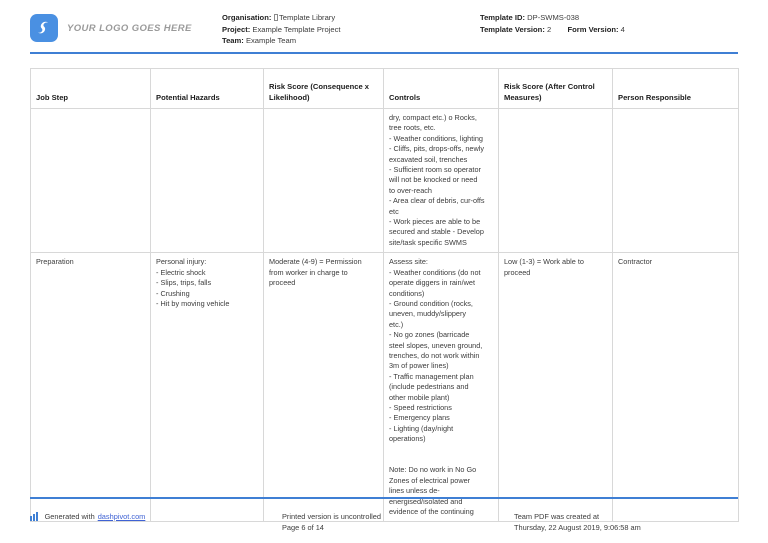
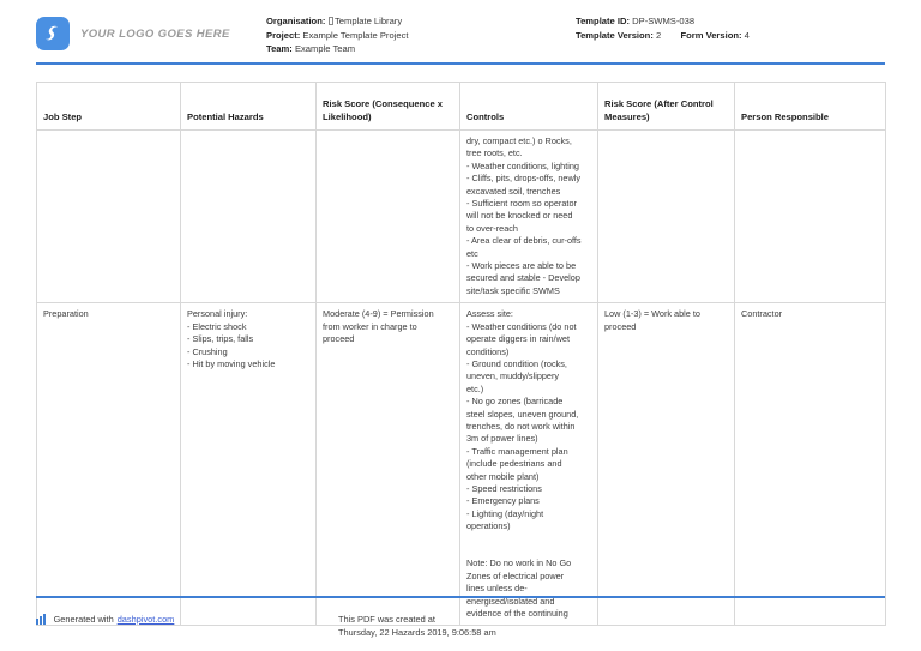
  YOUR LOGO GOES HERE
  Organisation: Template Library
  Project: Example Template Project
  Team: Example Team
  Template ID: DP-SWMS-038
  Template Version: 2 Form Version: 4
  Job Step	Potential Hazards	Risk Score (Consequence x Likelihood)	Controls	Risk Score (After Control Measures)	Person Responsible
  			dry, compact etc.) o Rocks,tree roots, etc.- Weather conditions, lighting- Cliffs, pits, drops-offs, newlyexcavated soil, trenches- Sufficient room so operatorwill not be knocked or needto over-reach- Area clear of debris, cur-offsetc- Work pieces are able to besecured and stable - Developsite/task specific SWMS
  Preparation	Personal injury:- Electric shock- Slips, trips, falls- Crushing- Hit by moving vehicle	Moderate (4-9) = Permissionfrom worker in charge toproceed	Assess site:- Weather conditions (do notoperate diggers in rain/wetconditions)- Ground condition (rocks,uneven, muddy/slipperyetc.)- No go zones (barricadesteel slopes, uneven ground,trenches, do not work within3m of power lines)- Traffic management plan(include pedestrians andother mobile plant)- Speed restrictions- Emergency plans- Lighting (day/nightoperations) Note: Do no work in No GoZones of electrical powerlines unless de-energised/isolated andevidence of the continuing	Low (1-3) = Work able toproceed	Contractor
  Generated with
  dashpivot.com
- Printed version is uncontrolled
- Page 6 of 14
- Team PDF was created at
+ This PDF was created at
- Thursday, 22 August 2019, 9:06:58 am
+ Thursday, 22 Hazards 2019, 9:06:58 am
